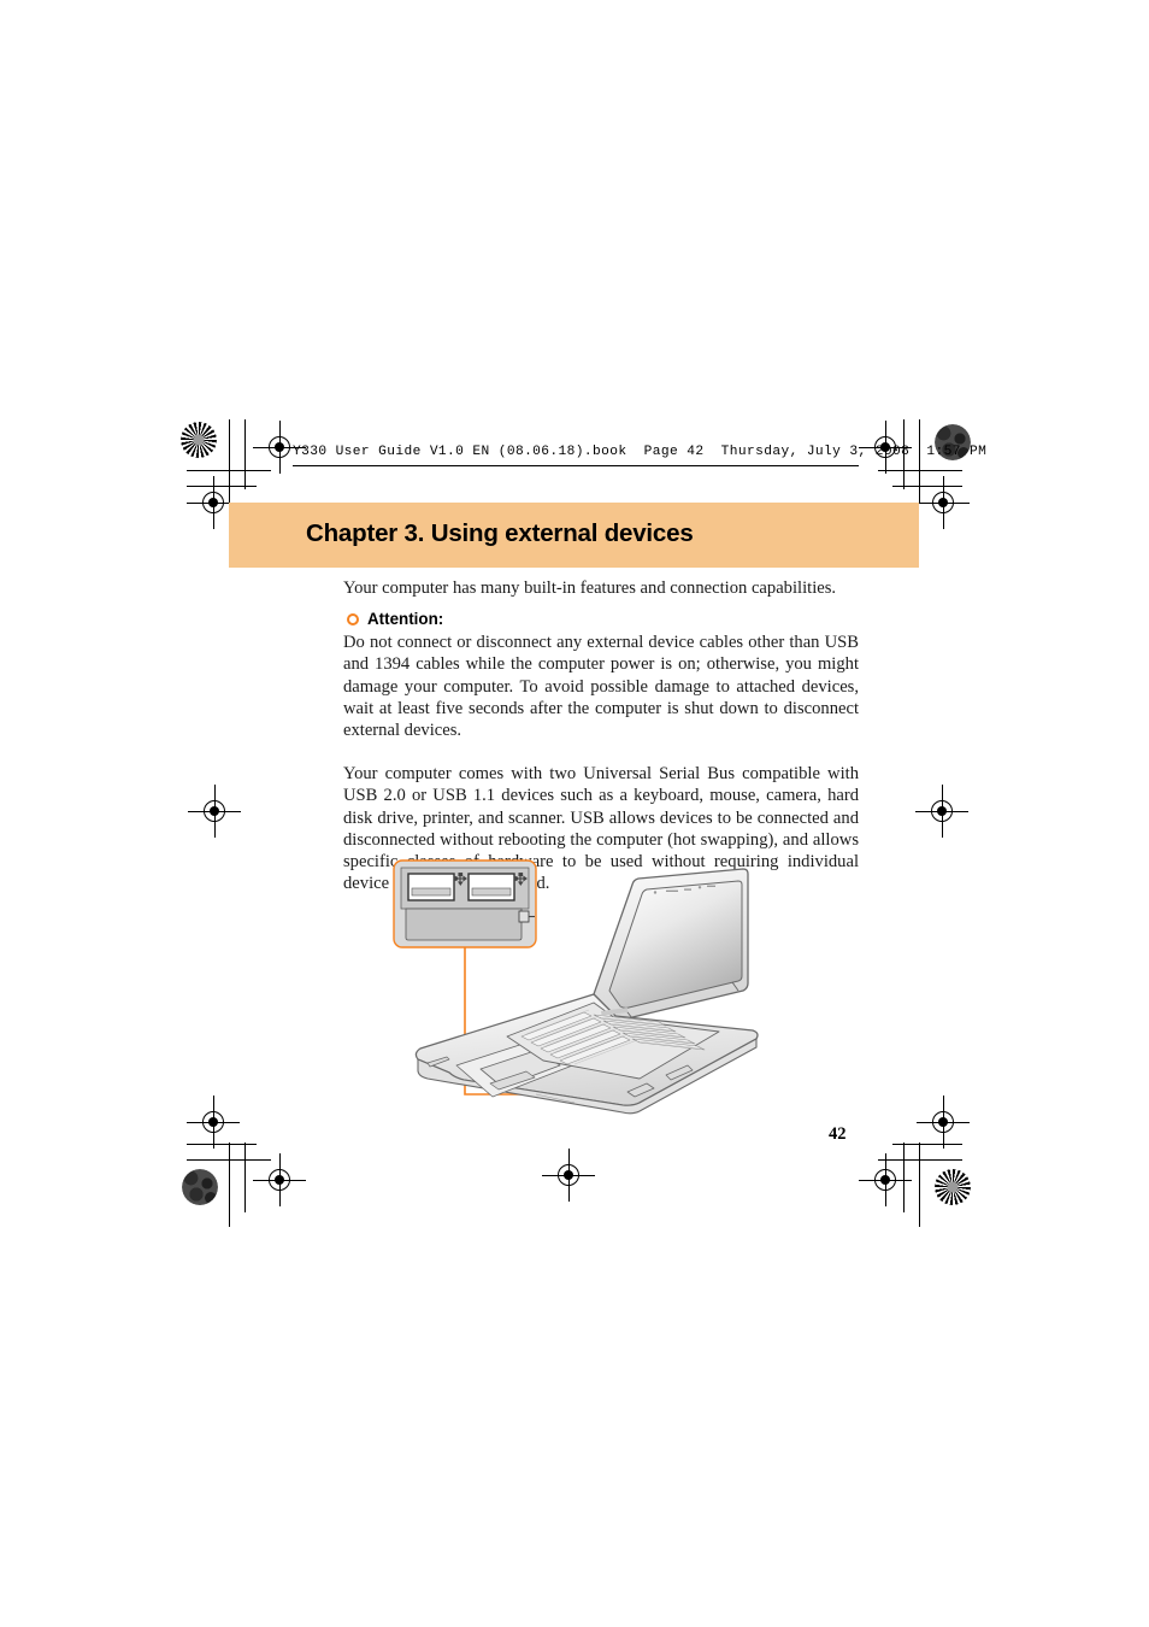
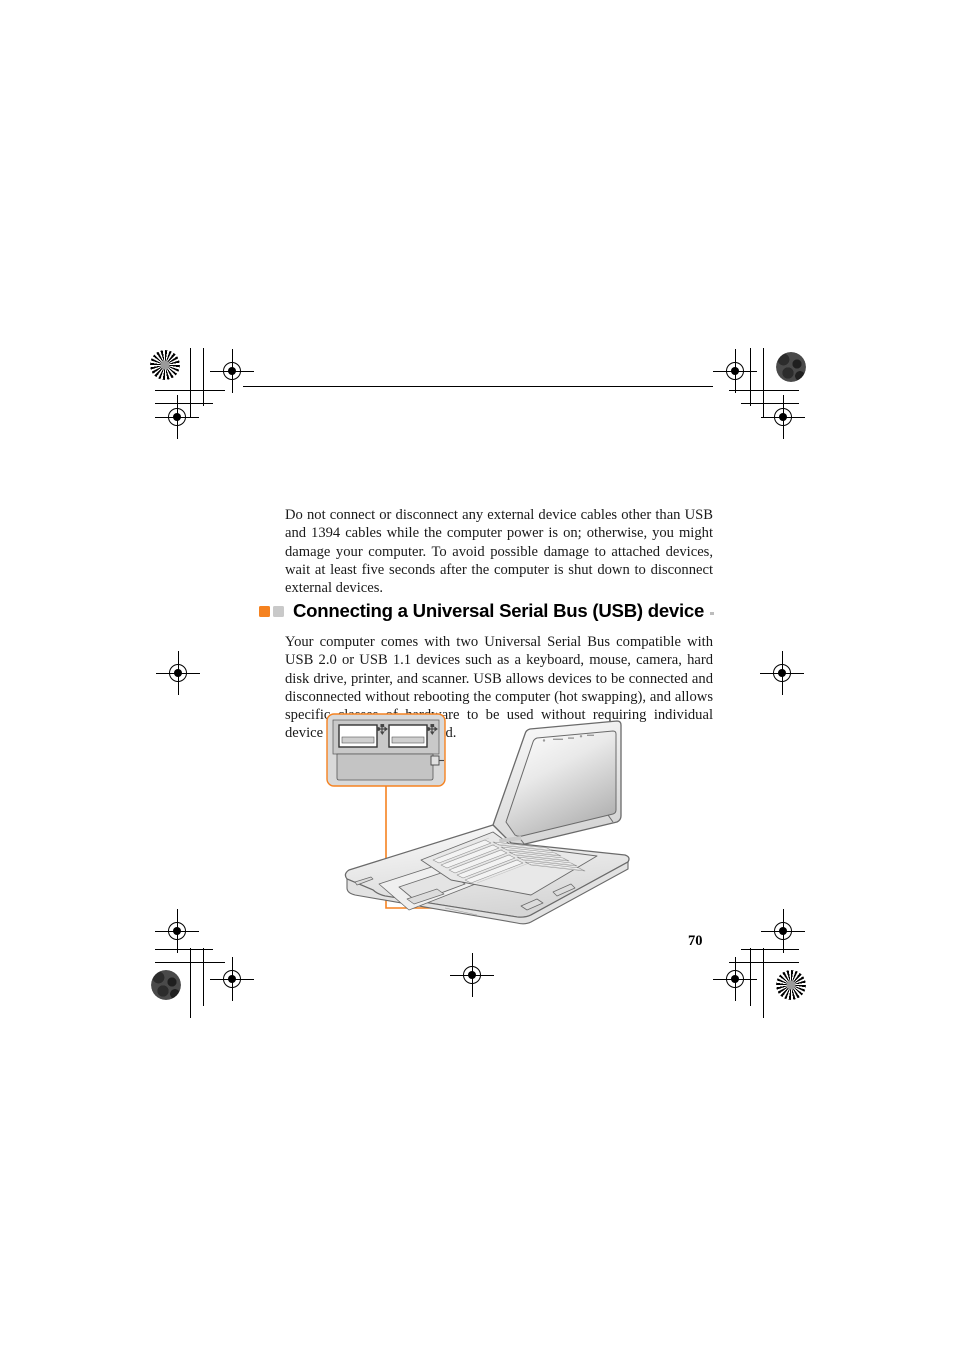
- Y330 User Guide V1.0 EN (08.06.18).book Page 42 Thursday, July 3, 2008 1:57 PM
- Chapter 3. Using external devices
- Your computer has many built-in features and connection capabilities.
- Attention:
  Do not connect or disconnect any external device cables other than USB and 1394 cables while the computer power is on; otherwise, you might damage your computer. To avoid possible damage to attached devices, wait at least five seconds after the computer is shut down to disconnect external devices.
+ Connecting a Universal Serial Bus (USB) device
  Your computer comes with two Universal Serial Bus compatible with USB 2.0 or USB 1.1 devices such as a keyboard, mouse, camera, hard disk drive, printer, and scanner. USB allows devices to be connected and disconnected without rebooting the computer (hot swapping), and allows specificare to be used without requiring individual deviced.
- 42
+ 70
